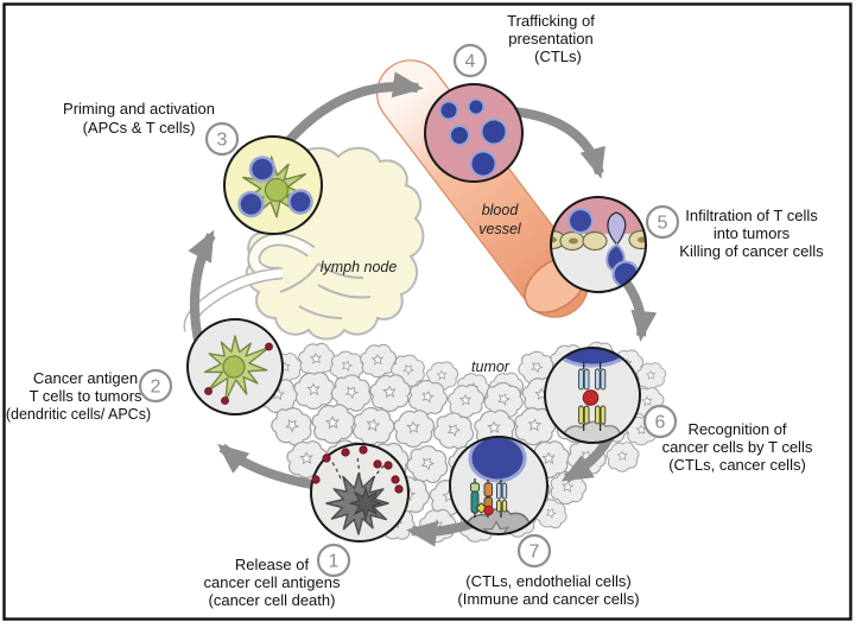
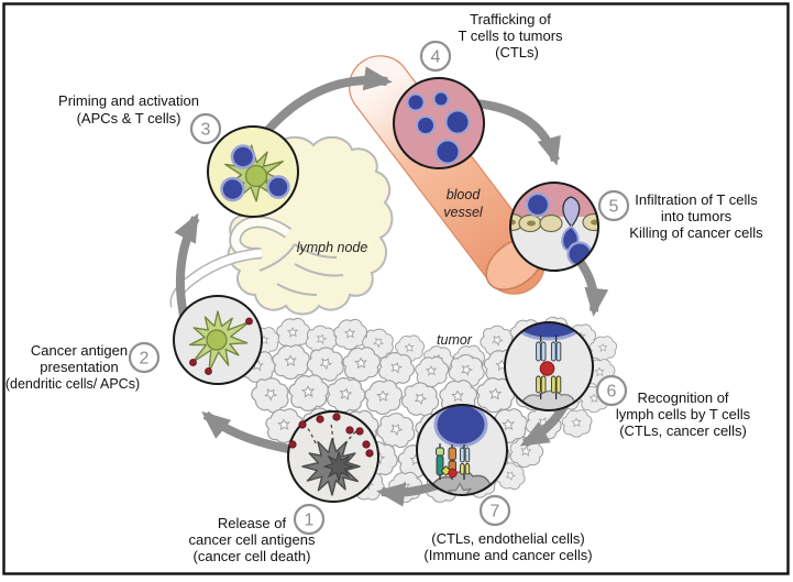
  1
  2
  3
  4
  5
  6
  7
  Trafficking of
- presentation
+ T cells to tumors
  (CTLs)
  Priming and activation
  (APCs & T cells)
  Infiltration of T cells
  into tumors
  Killing of cancer cells
  Cancer antigen
- T cells to tumors
+ presentation
  (dendritic cells/ APCs)
  Release of
  cancer cell antigens
  (cancer cell death)
  (CTLs, endothelial cells)
  (Immune and cancer cells)
  Recognition of
- cancer cells by T cells
+ lymph cells by T cells
  (CTLs, cancer cells)
  lymph node
  blood
  vessel
  tumor
